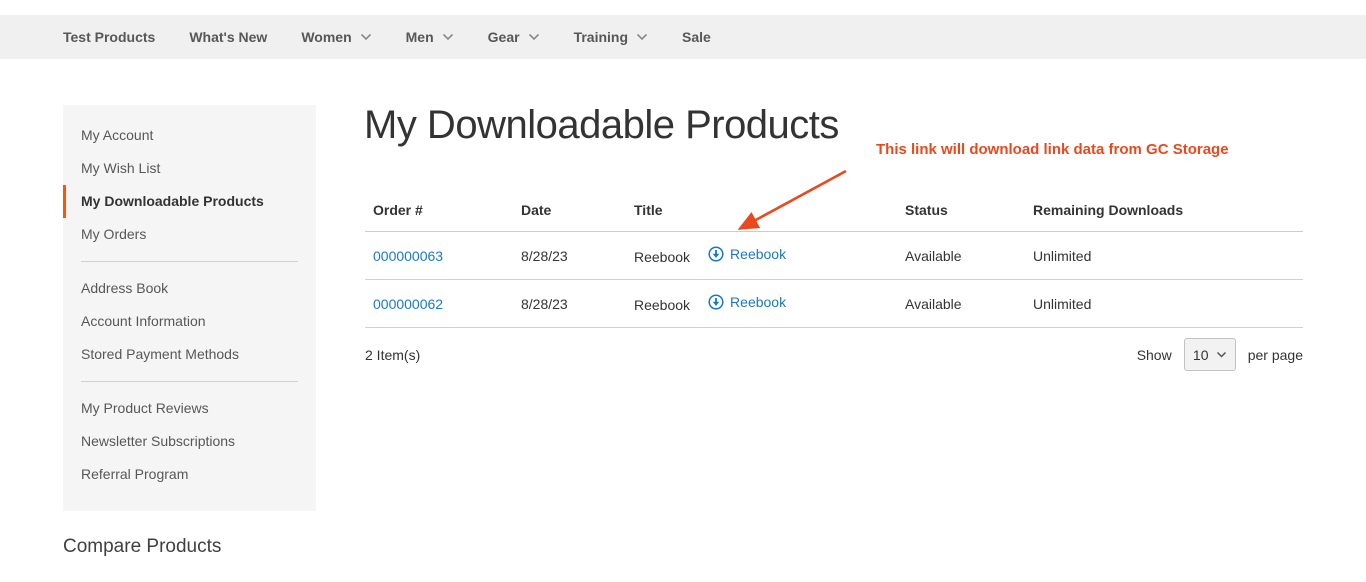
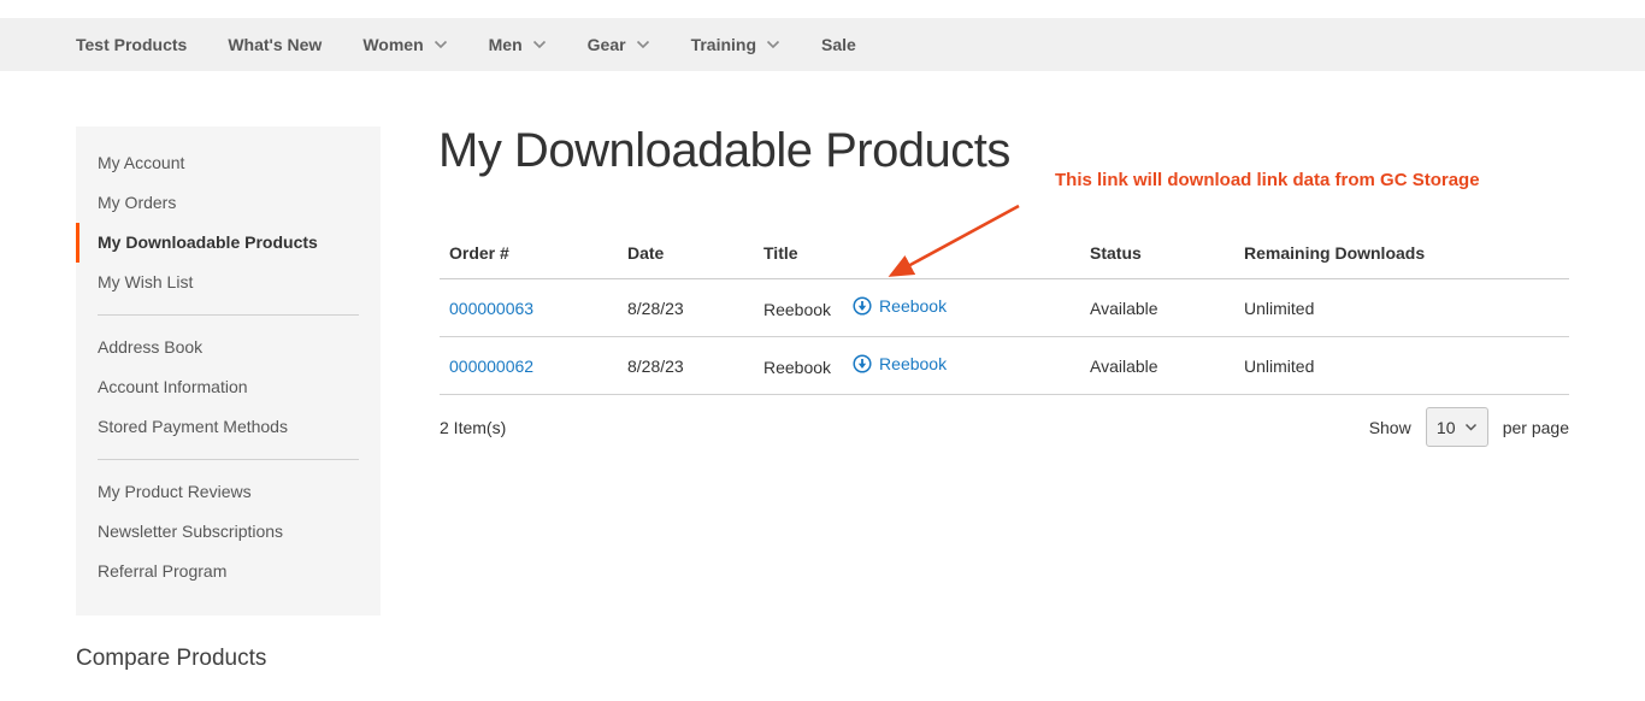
  Test Products
  What's New
  Women
  Men
  Gear
  Training
  Sale
  My Account
- My Wish List
+ My Orders
  My Downloadable Products
- My Orders
+ My Wish List
  Address Book
  Account Information
  Stored Payment Methods
  My Product Reviews
  Newsletter Subscriptions
  Referral Program
  Compare Products
  My Downloadable Products
  This link will download link data from GC Storage
  Order #	Date	Title	Status	Remaining Downloads
  000000063	8/28/23	Reebook Reebook	Available	Unlimited
  000000062	8/28/23	Reebook Reebook	Available	Unlimited
  2 Item(s)
  Show
  10
  per page
